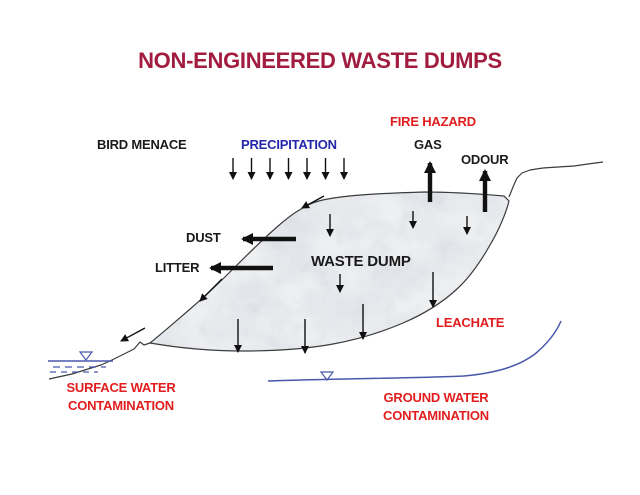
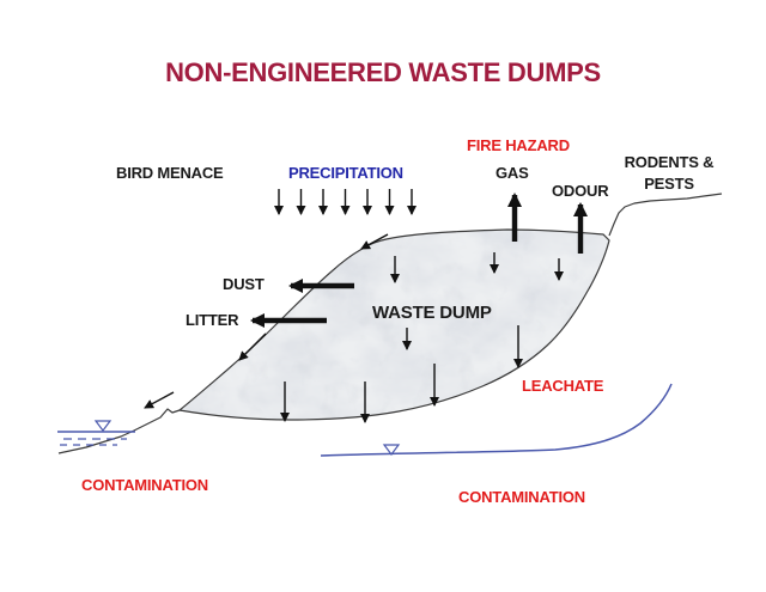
  NON-ENGINEERED WASTE DUMPS
  BIRD MENACE
  PRECIPITATION
  FIRE HAZARD
  GAS
  ODOUR
+ RODENTS &
+ PESTS
  DUST
  LITTER
  WASTE DUMP
  LEACHATE
- SURFACE WATER
  CONTAMINATION
- GROUND WATER
  CONTAMINATION
